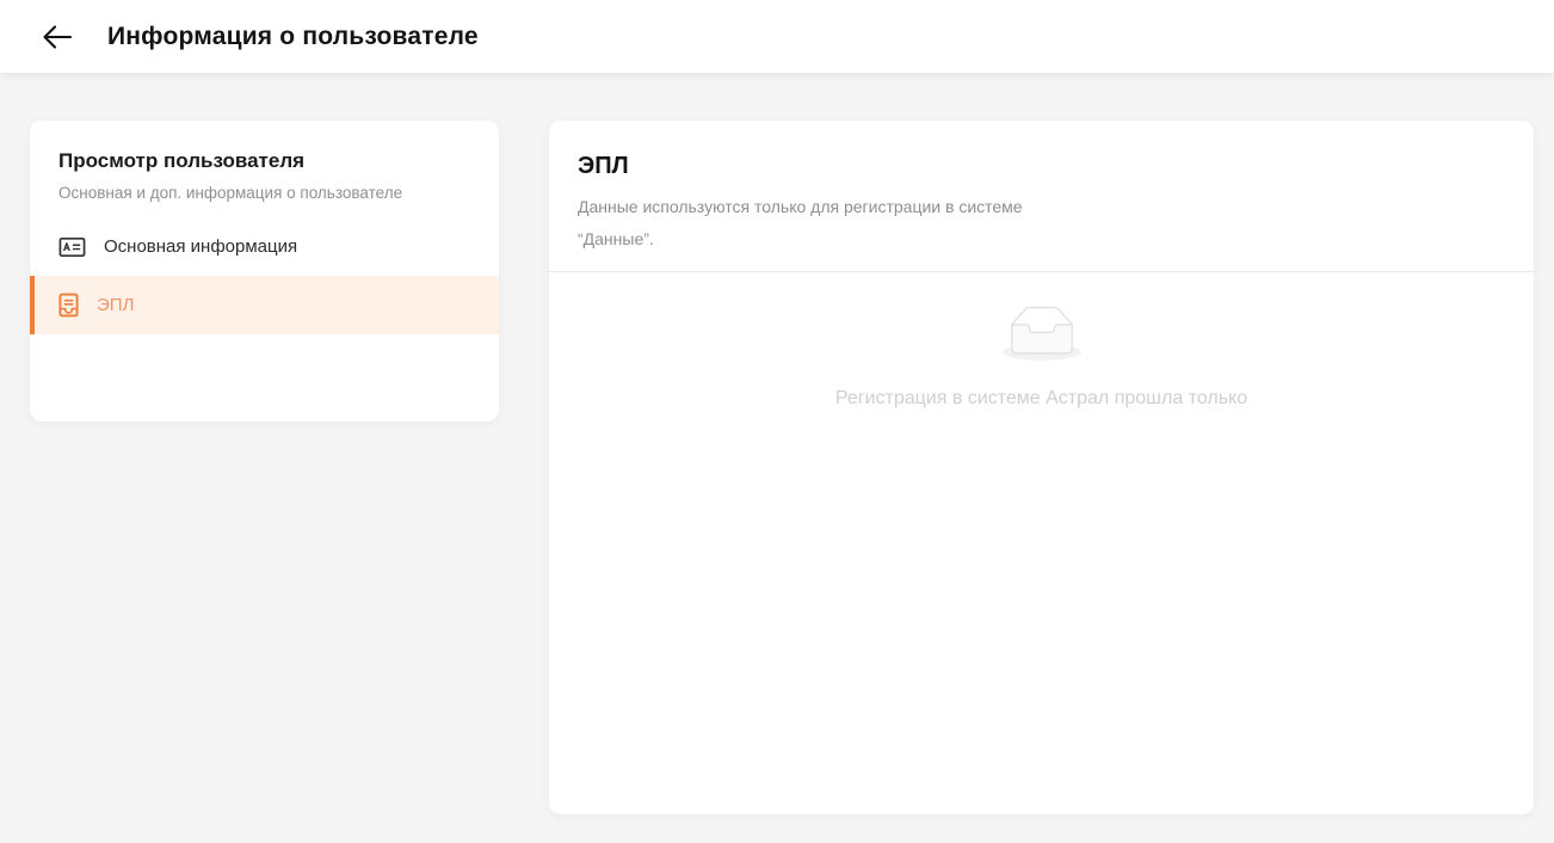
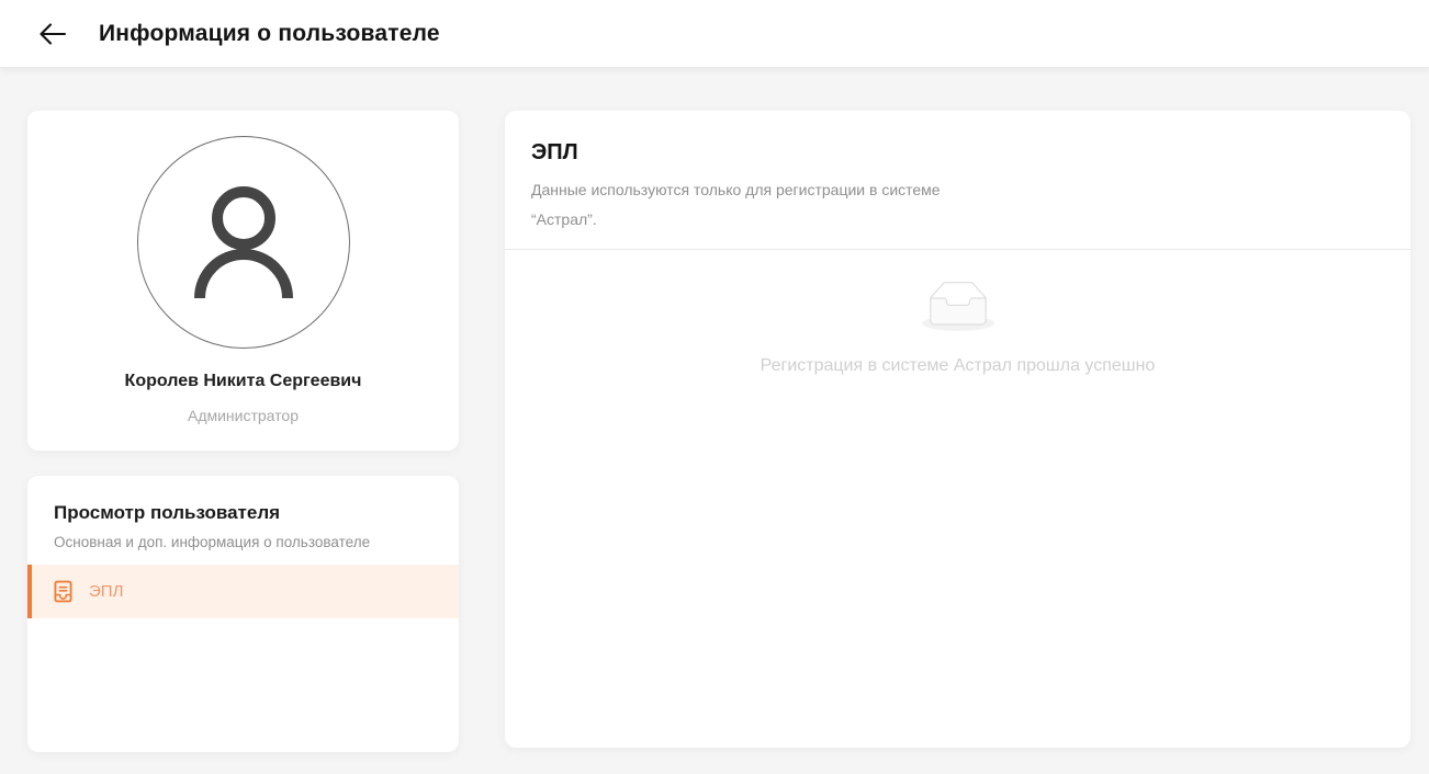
  Информация о пользователе
+ Королев Никита Сергеевич
+ Администратор
  Просмотр пользователя
  Основная и доп. информация о пользователе
- Основная информация
  ЭПЛ
  ЭПЛ
- Данные используются только для регистрации в системе “Данные”.
+ Данные используются только для регистрации в системе “Астрал”.
- Регистрация в системе Астрал прошла только
+ Регистрация в системе Астрал прошла успешно
